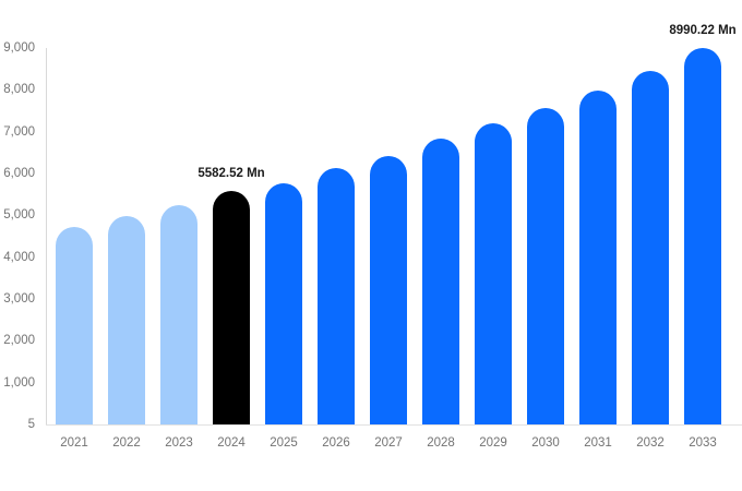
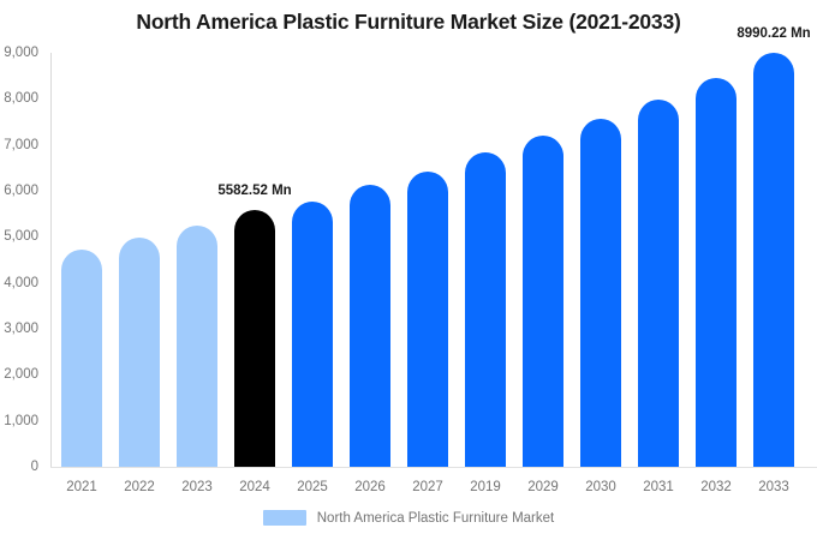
+ North America Plastic Furniture Market Size (2021-2033)
- 5
+ 0
  1,000
  2,000
  3,000
  4,000
  5,000
  6,000
  7,000
  8,000
  9,000
  2021
  2022
  2023
  2024
  2025
  2026
  2027
- 2028
+ 2019
  2029
  2030
  2031
  2032
  2033
  5582.52 Mn
  8990.22 Mn
+ North America Plastic Furniture Market
